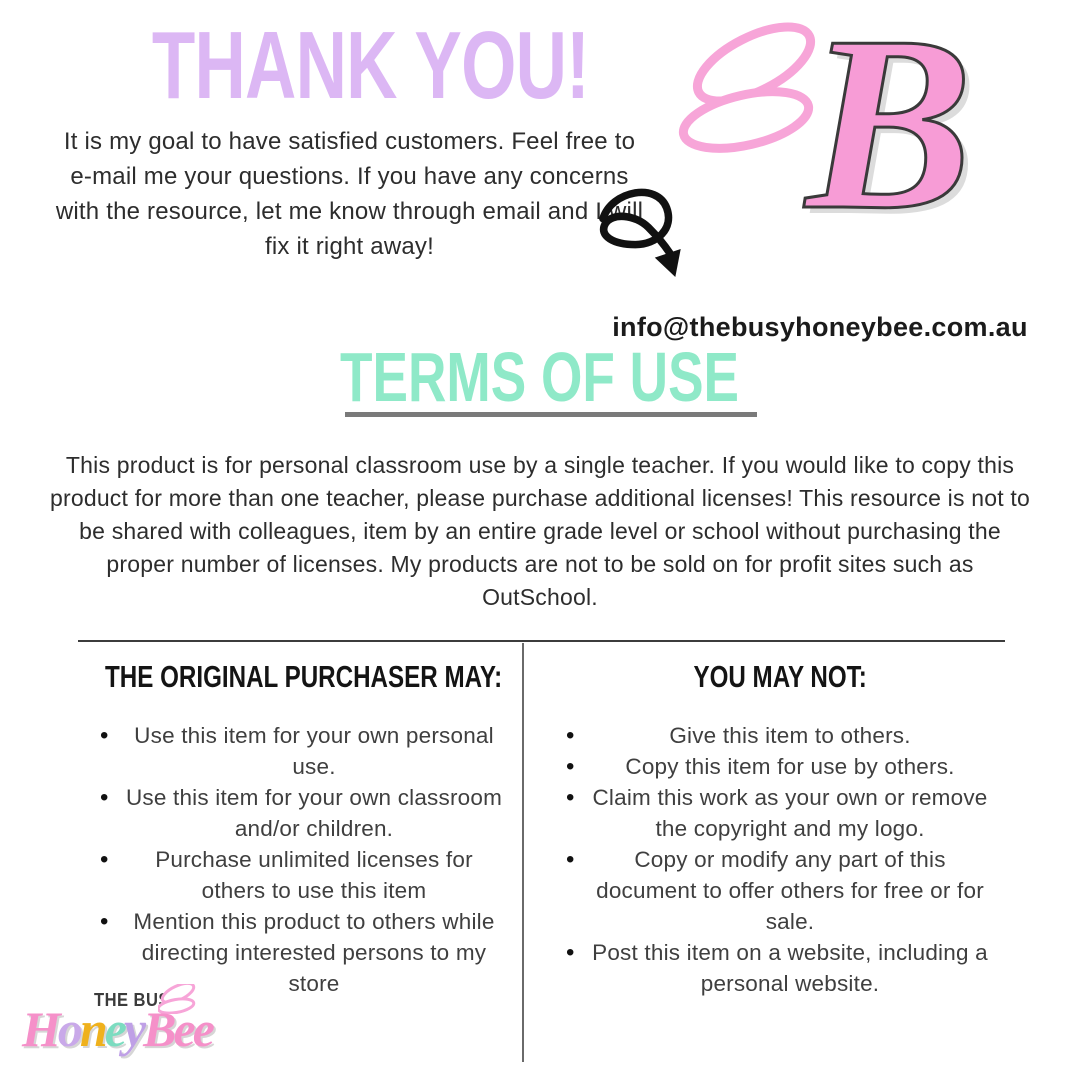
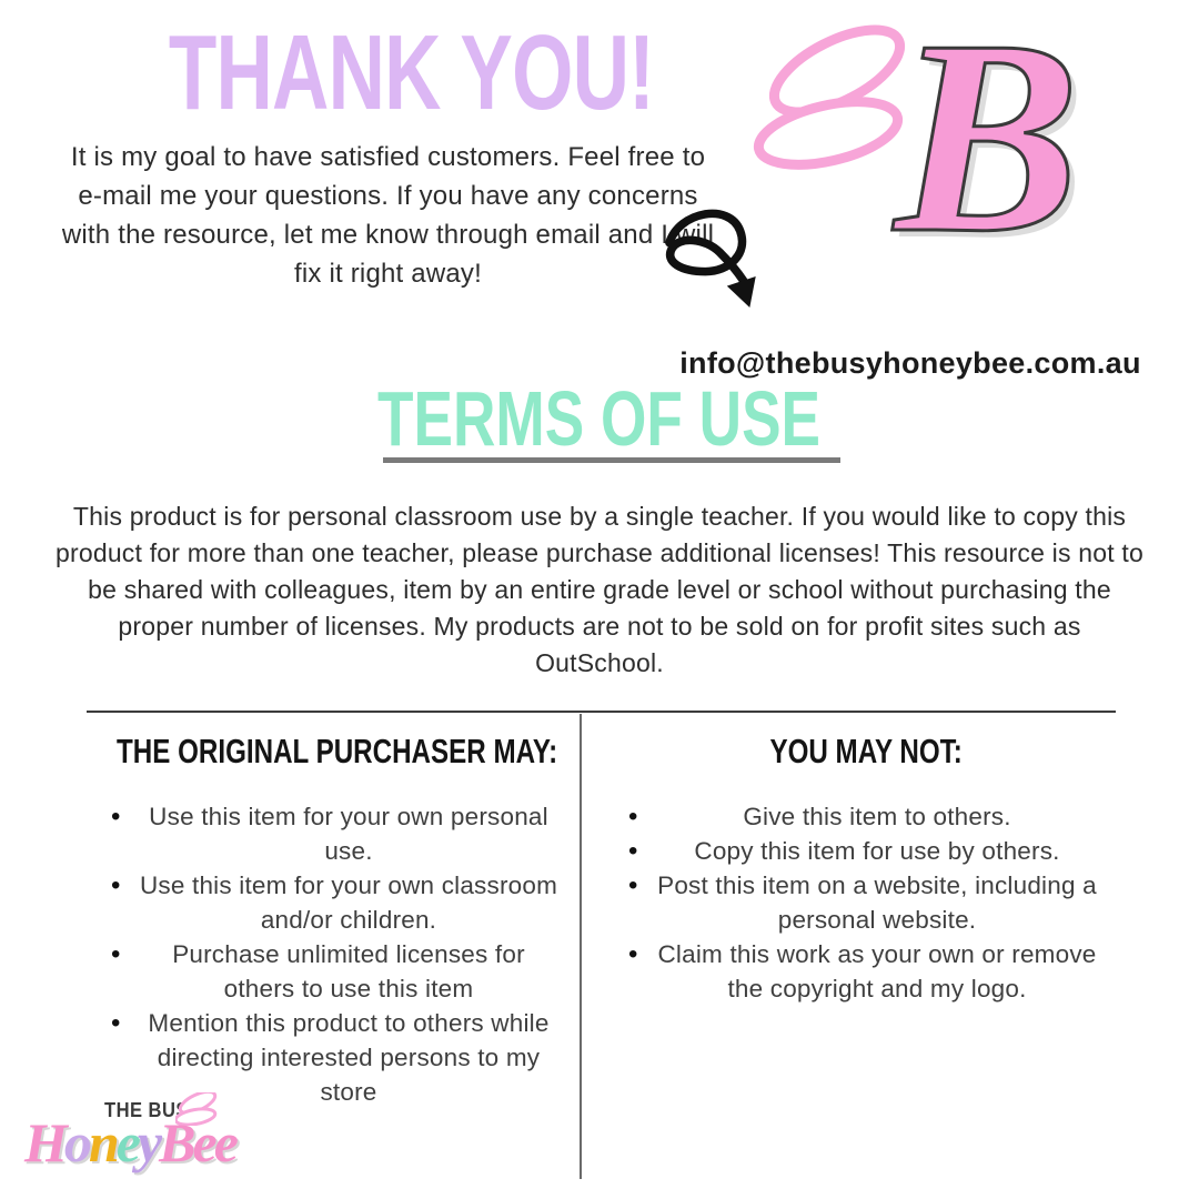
  THANK YOU!
  It is my goal to have satisfied customers. Feel free to e-mail me your questions. If you have any concerns with the resource, let me know through email and I will fix it right away!
  B
  info@thebusyhoneybee.com.au
  TERMS OF USE
  This product is for personal classroom use by a single teacher. If you would like to copy this product for more than one teacher, please purchase additional licenses! This resource is not to be shared with colleagues, item by an entire grade level or school without purchasing the proper number of licenses. My products are not to be sold on for profit sites such as OutSchool.
  THE ORIGINAL PURCHASER MAY:
  Use this item for your own personal use.
  Use this item for your own classroom and/or children.
  Purchase unlimited licenses for others to use this item
  Mention this product to others while directing interested persons to my store
  YOU MAY NOT:
  Give this item to others.
  Copy this item for use by others.
- Claim this work as your own or remove the copyright and my logo.
+ Post this item on a website, including a personal website.
- Copy or modify any part of this document to offer others for free or for sale.
- Post this item on a website, including a personal website.
+ Claim this work as your own or remove the copyright and my logo.
  THE BU
  HoneyBee
